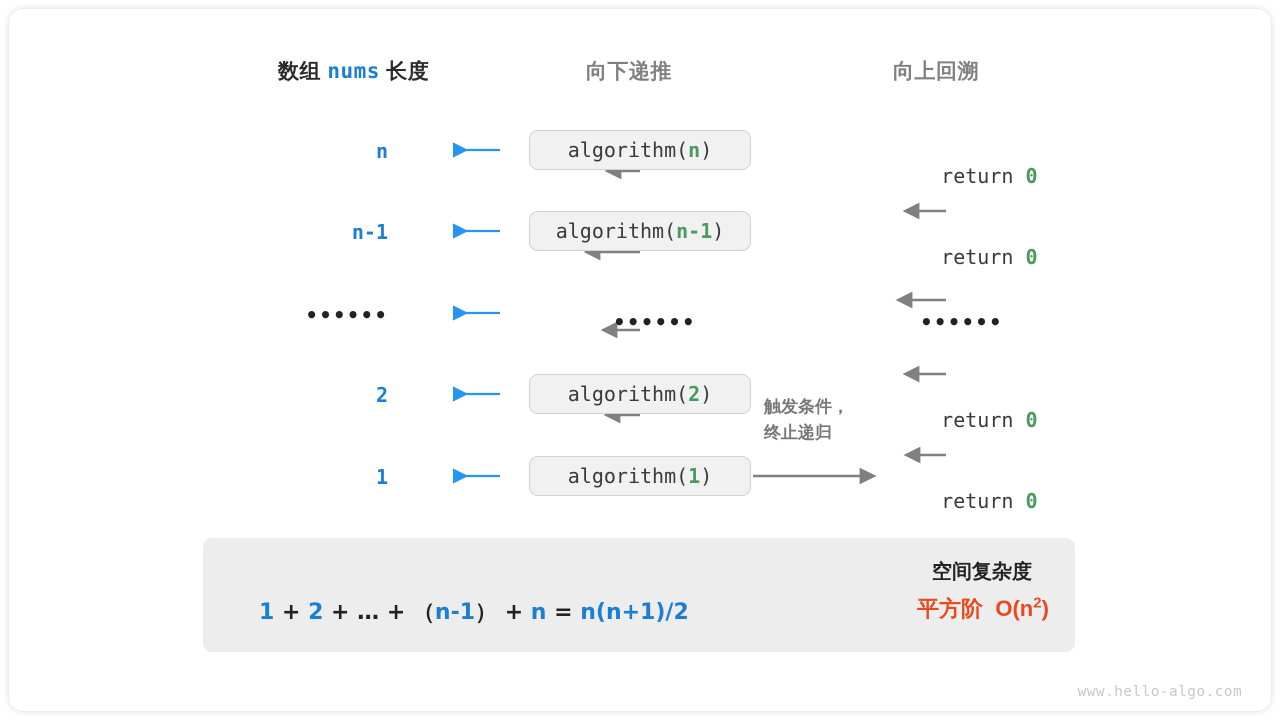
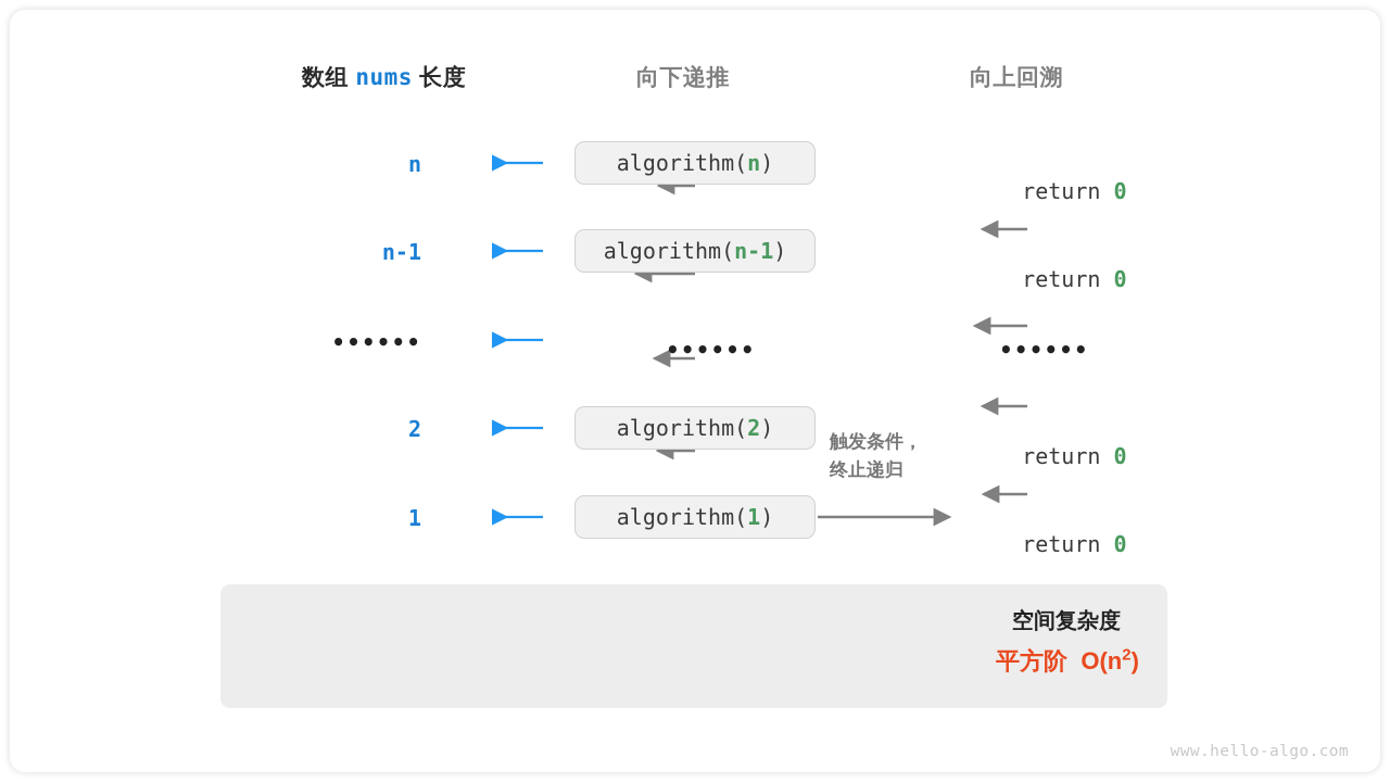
  数组 nums 长度
  向下递推
  向上回溯
  n
  n-1
  ••••••
  2
  1
  algorithm(
  n
  )
  algorithm(
  n-1
  )
  algorithm(
  2
  )
  algorithm(
  1
  )
  ••••••
  return 0
  return 0
  ••••••
  return 0
  return 0
  触发条件，
  终止递归
- 1 + 2 + … + （n-1） + n = n(n+1)/2
  空间复杂度
  平方阶 O(n2)
  www.hello-algo.com
